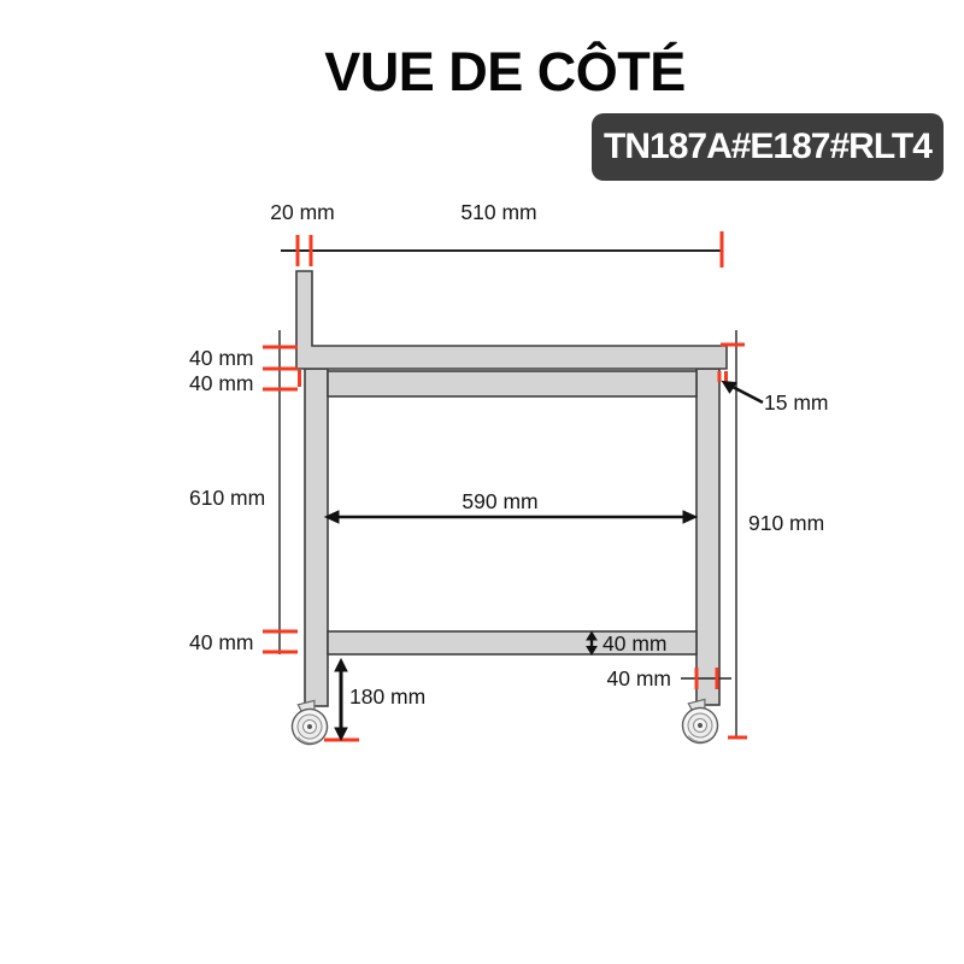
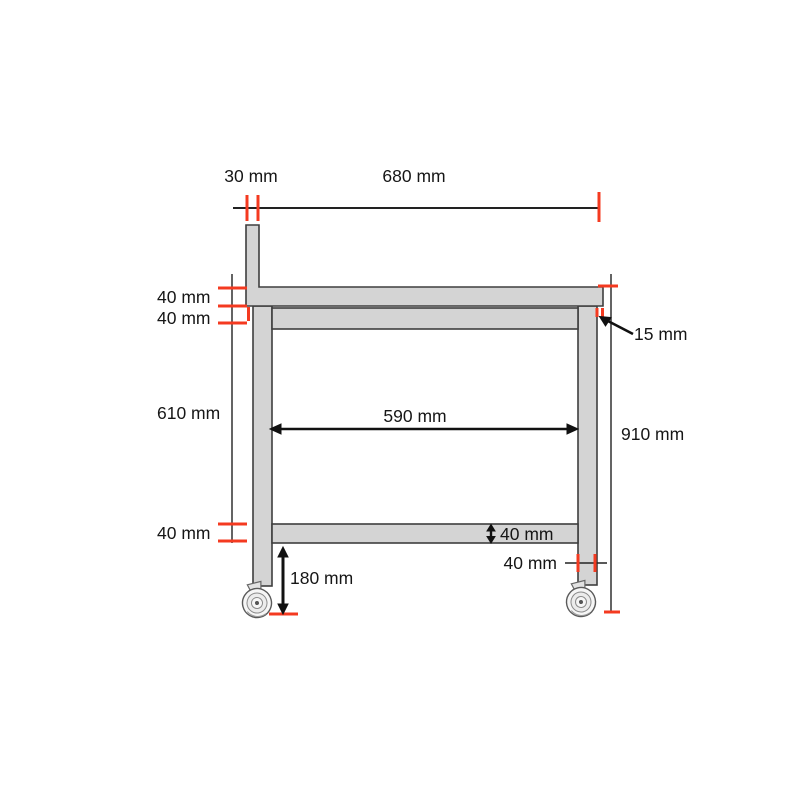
- VUE DE CÔTÉ
- TN187A#E187#RLT4
- 20 mm
+ 30 mm
- 510 mm
+ 680 mm
  40 mm
  40 mm
  610 mm
  40 mm
  590 mm
  910 mm
  15 mm
  40 mm
  40 mm
  180 mm
